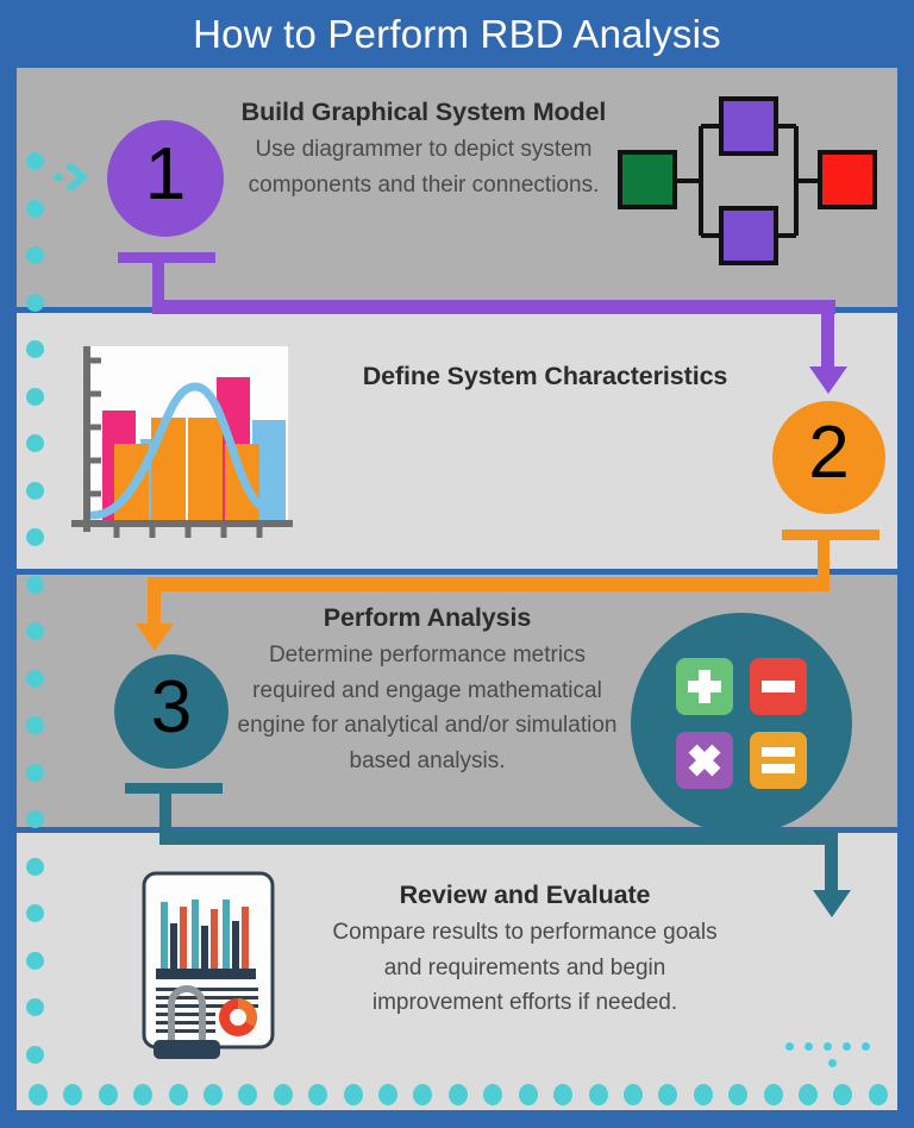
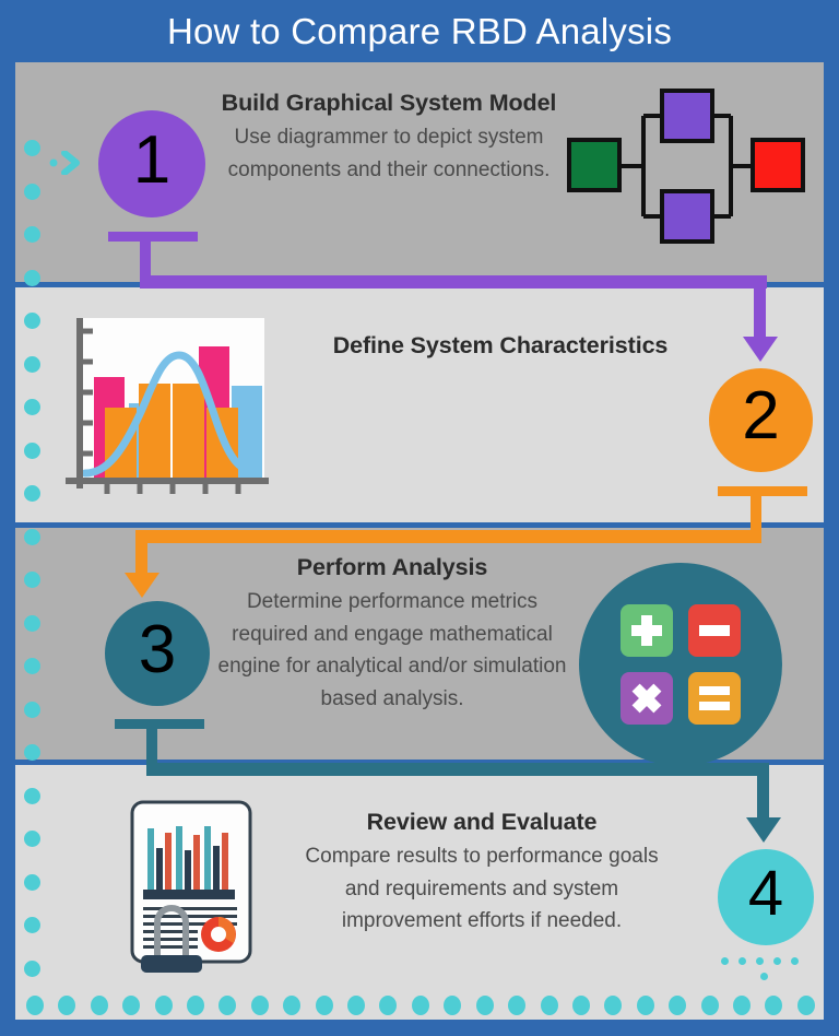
- How to Perform RBD Analysis
+ How to Compare RBD Analysis
  1
  Build Graphical System Model
  Use diagrammer to depict system components and their connections.
  2
  Define System Characteristics
  3
  Perform Analysis
  Determine performance metrics required and engage mathematical engine for analytical and/or simulation based analysis.
+ 4
  Review and Evaluate
- Compare results to performance goals and requirements and begin improvement efforts if needed.
+ Compare results to performance goals and requirements and system improvement efforts if needed.
